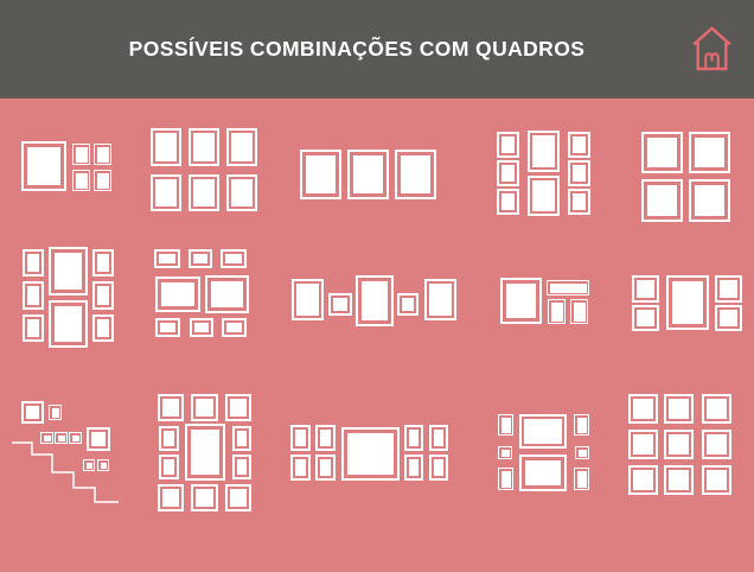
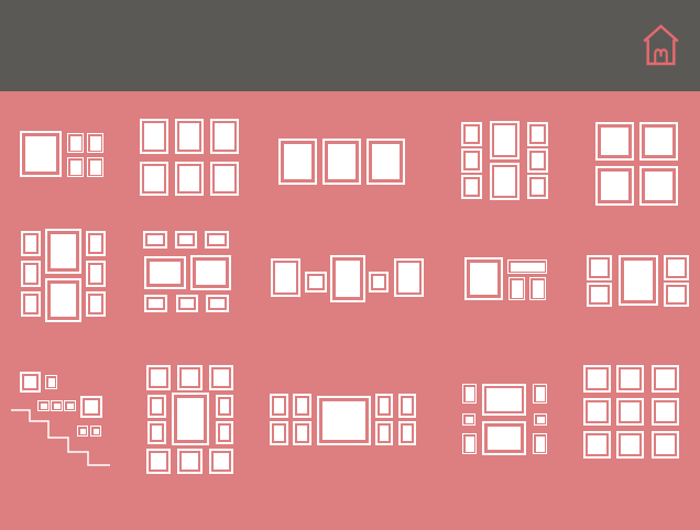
- POSSÍVEIS COMBINAÇÕES COM QUADROS
